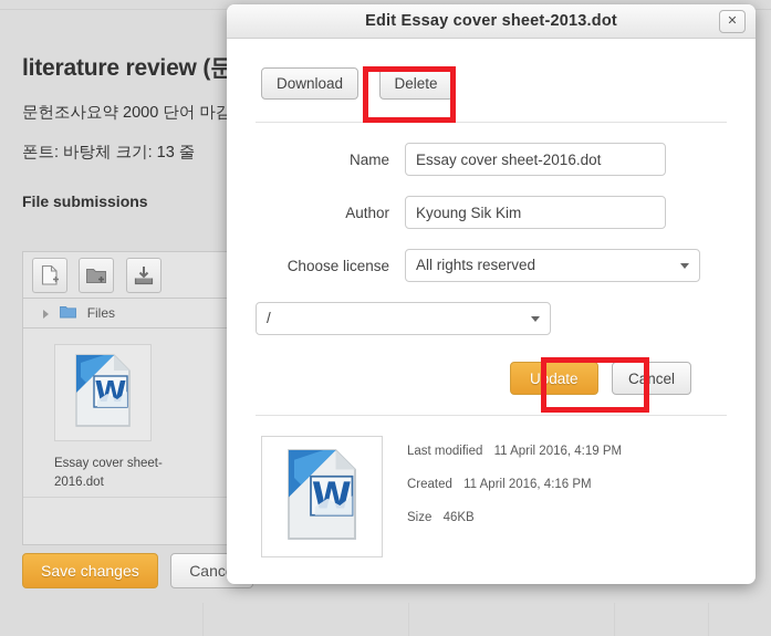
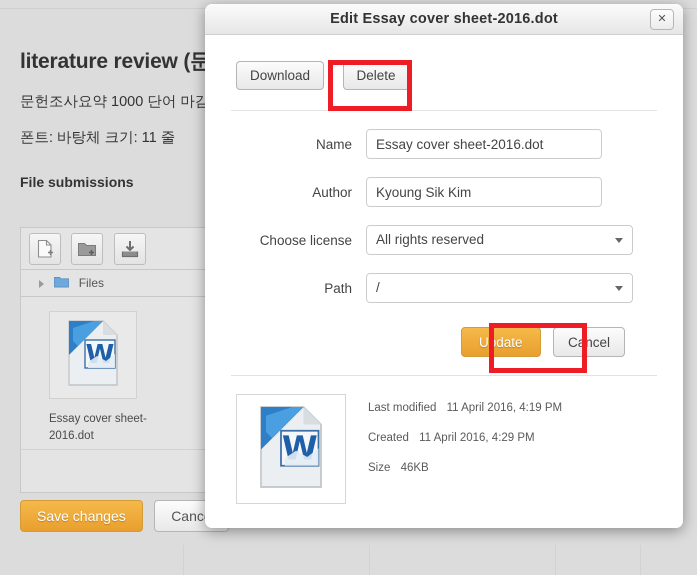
  literature review (문
- 문헌조사요약 2000 단어 마감
+ 문헌조사요약 1000 단어 마감
- 폰트: 바탕체 크기: 13 줄
+ 폰트: 바탕체 크기: 11 줄
  File submissions
  Files
  W
  Essay cover sheet-2016.dot
  Save changes Canc
- Edit Essay cover sheet-2013.dot
+ Edit Essay cover sheet-2016.dot
  ✕
  Download Delete
  Name
  Essay cover sheet-2016.dot
  Author
  Kyoung Sik Kim
  Choose license
  All rights reserved
+ Path
  /
  Update Cancel
  W
  Last modified 11 April 2016, 4:19 PM
- Created 11 April 2016, 4:16 PM
+ Created 11 April 2016, 4:29 PM
  Size 46KB
